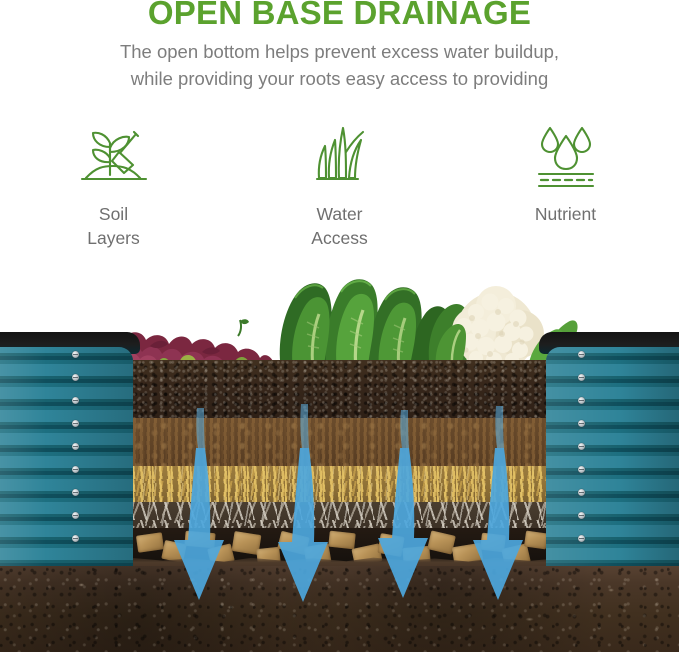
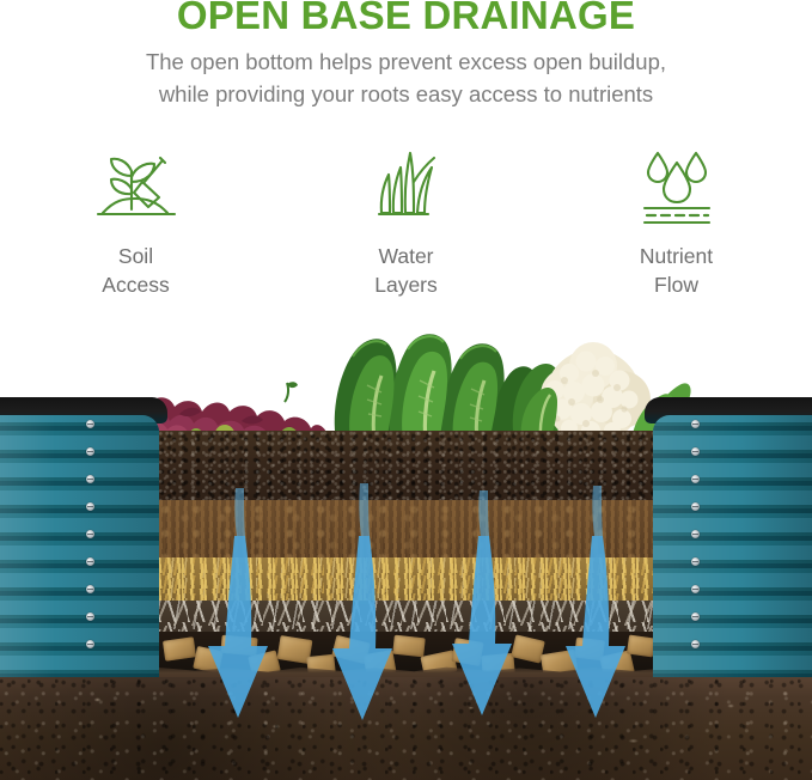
  OPEN BASE DRAINAGE
- The open bottom helps prevent excess water buildup,
+ The open bottom helps prevent excess open buildup,
- while providing your roots easy access to providing
+ while providing your roots easy access to nutrients
  Soil
- Layers
+ Access
  Water
- Access
+ Layers
  Nutrient
+ Flow
